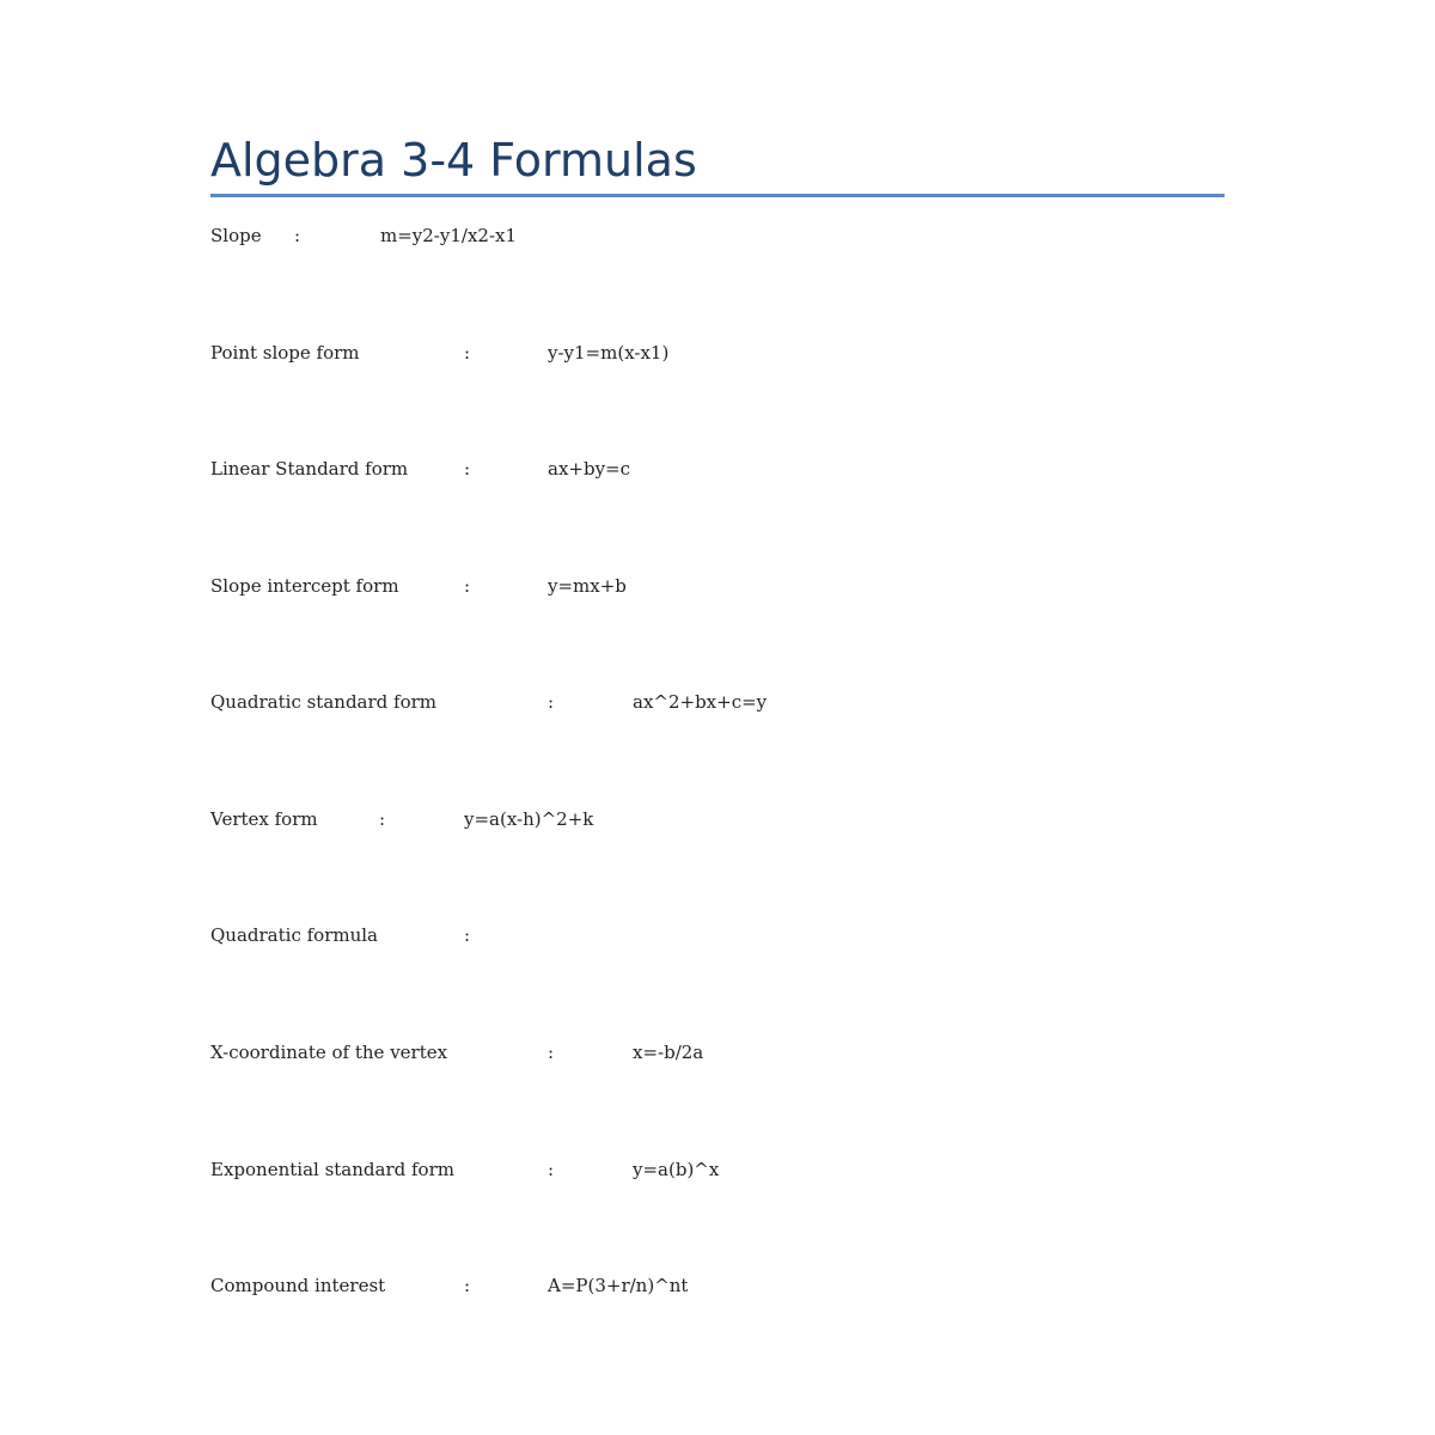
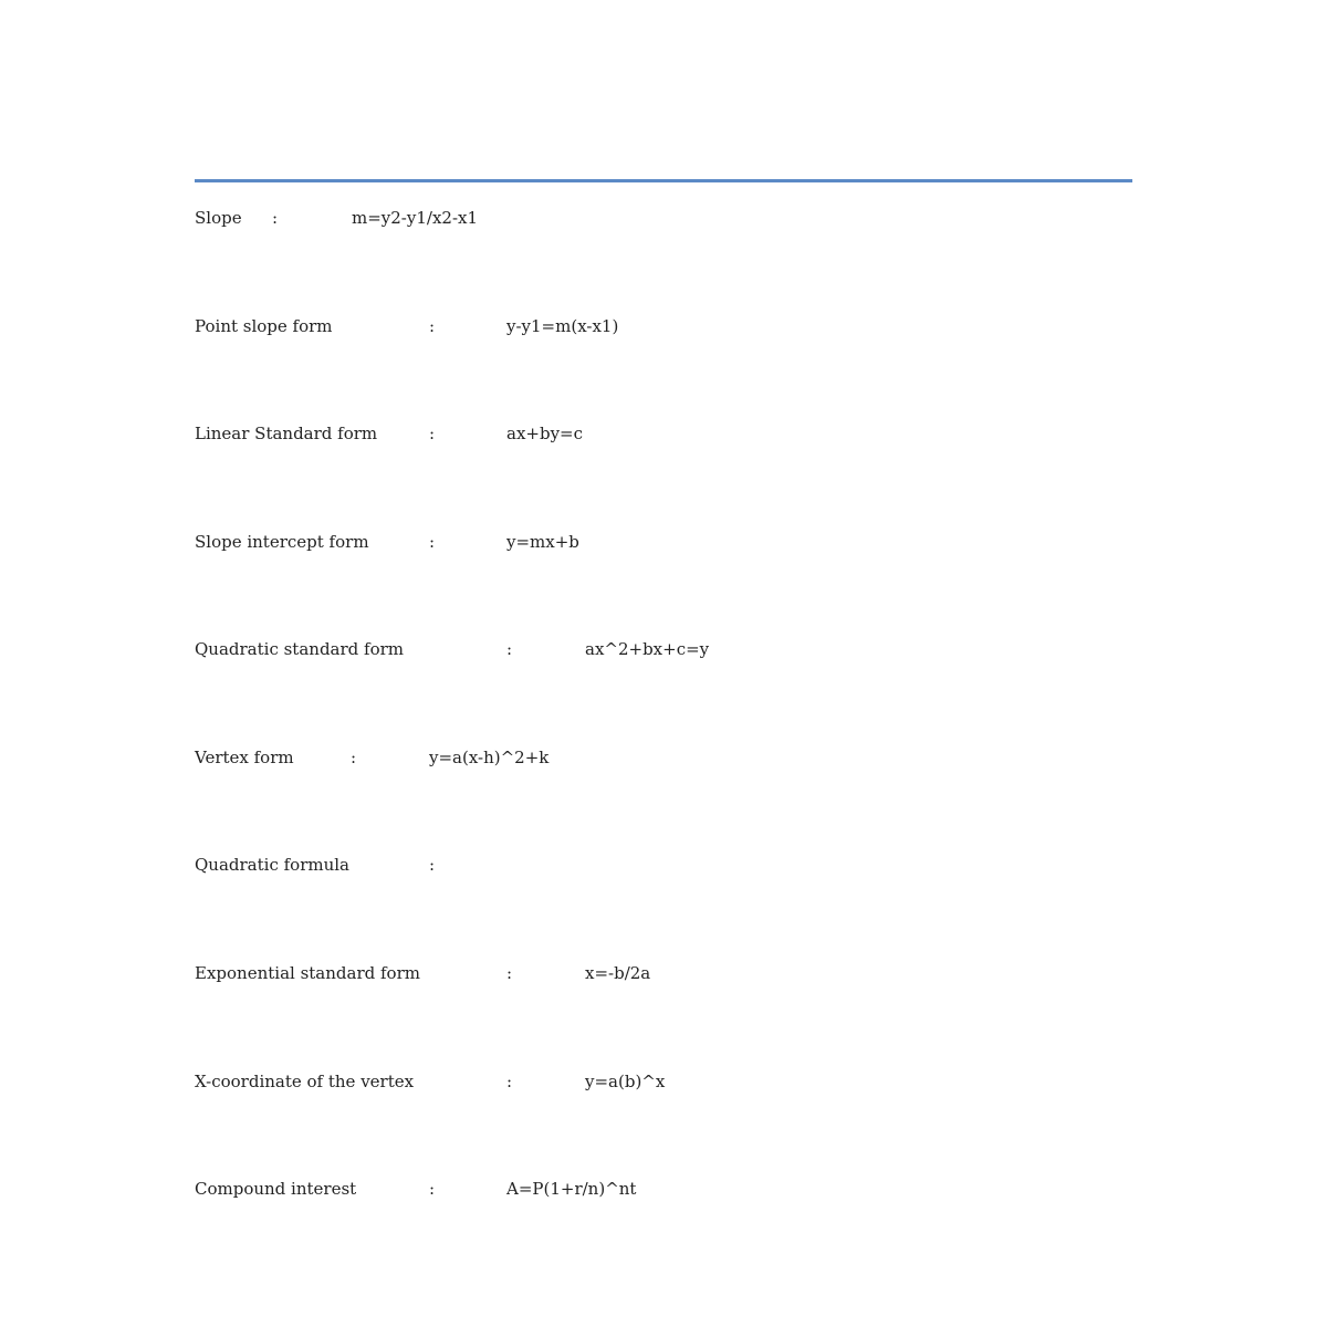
- Algebra 3-4 Formulas
  Slope
  :
  m=y2-y1/x2-x1
  Point slope form
  :
  y-y1=m(x-x1)
  Linear Standard form
  :
  ax+by=c
  Slope intercept form
  :
  y=mx+b
  Quadratic standard form
  :
  ax^2+bx+c=y
  Vertex form
  :
  y=a(x-h)^2+k
  Quadratic formula
  :
- X-coordinate of the vertex
+ Exponential standard form
  :
  x=-b/2a
- Exponential standard form
+ X-coordinate of the vertex
  :
  y=a(b)^x
  Compound interest
  :
- A=P(3+r/n)^nt
+ A=P(1+r/n)^nt
